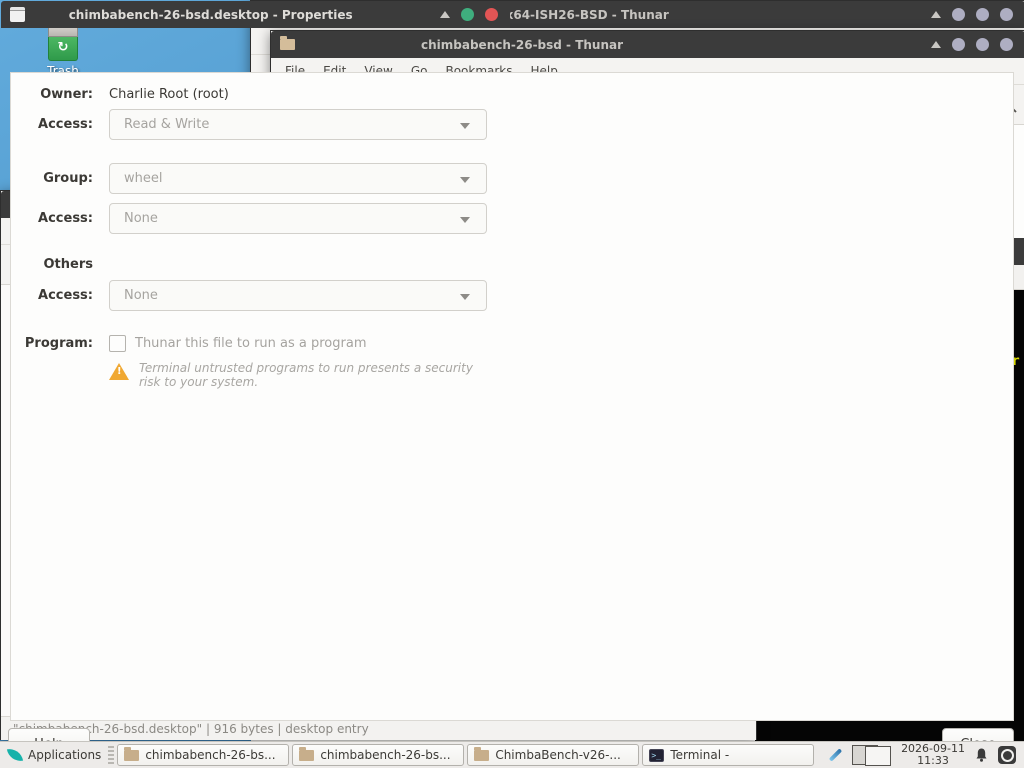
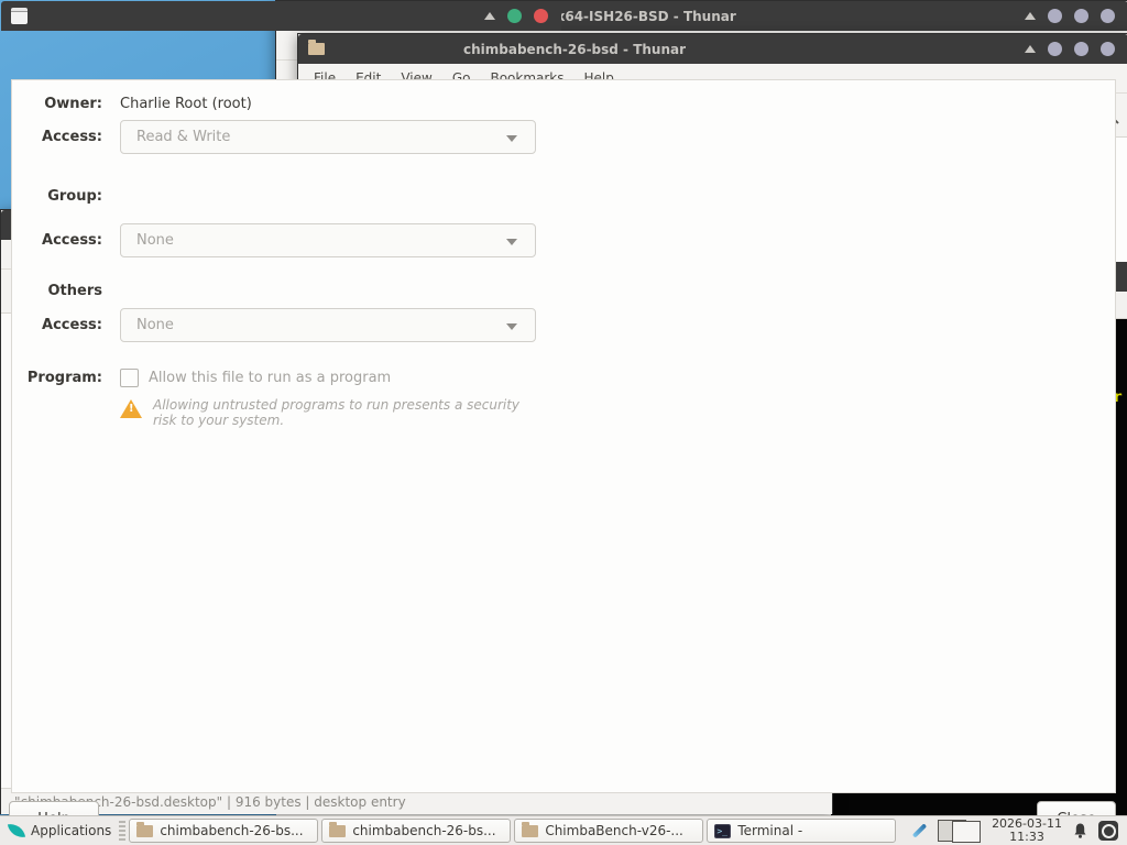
- ↻
- Trash
  chimbabench-26-bsd - Thunar
  File
  Edit
  View
  Go
  Bookmarks
  Help
  h-26-bsd.desktop" | 916 bytes | desktop entry
- chimbabench-26-bsd.desktop - Properties
  Owner:
  Charlie Root (root)
  Access:
  Read & Write
  Group:
- wheel
  Access:
  None
  Others
  Access:
  None
  Program:
- Thunar this file to run as a program
+ Allow this file to run as a program
- Terminal untrusted programs to run presents a security risk to your system.
+ Allowing untrusted programs to run presents a security risk to your system.
  Applications
  chimbabench-26-bs...
  chimbabench-26-bs...
  ChimbaBench-v26-...
  >_
  Terminal -
- 2026-09-11
+ 2026-03-11
  11:33
